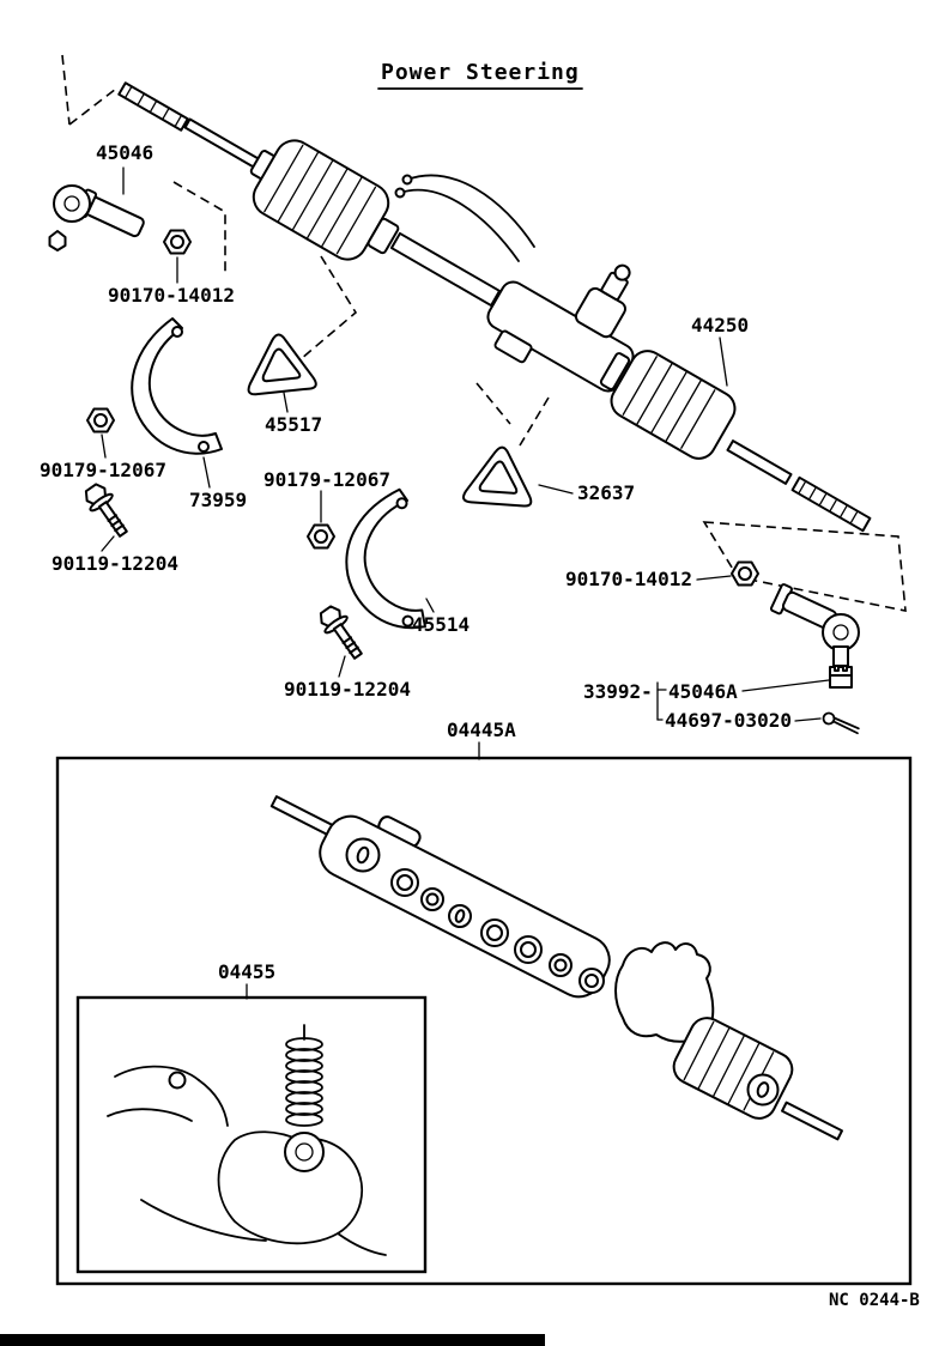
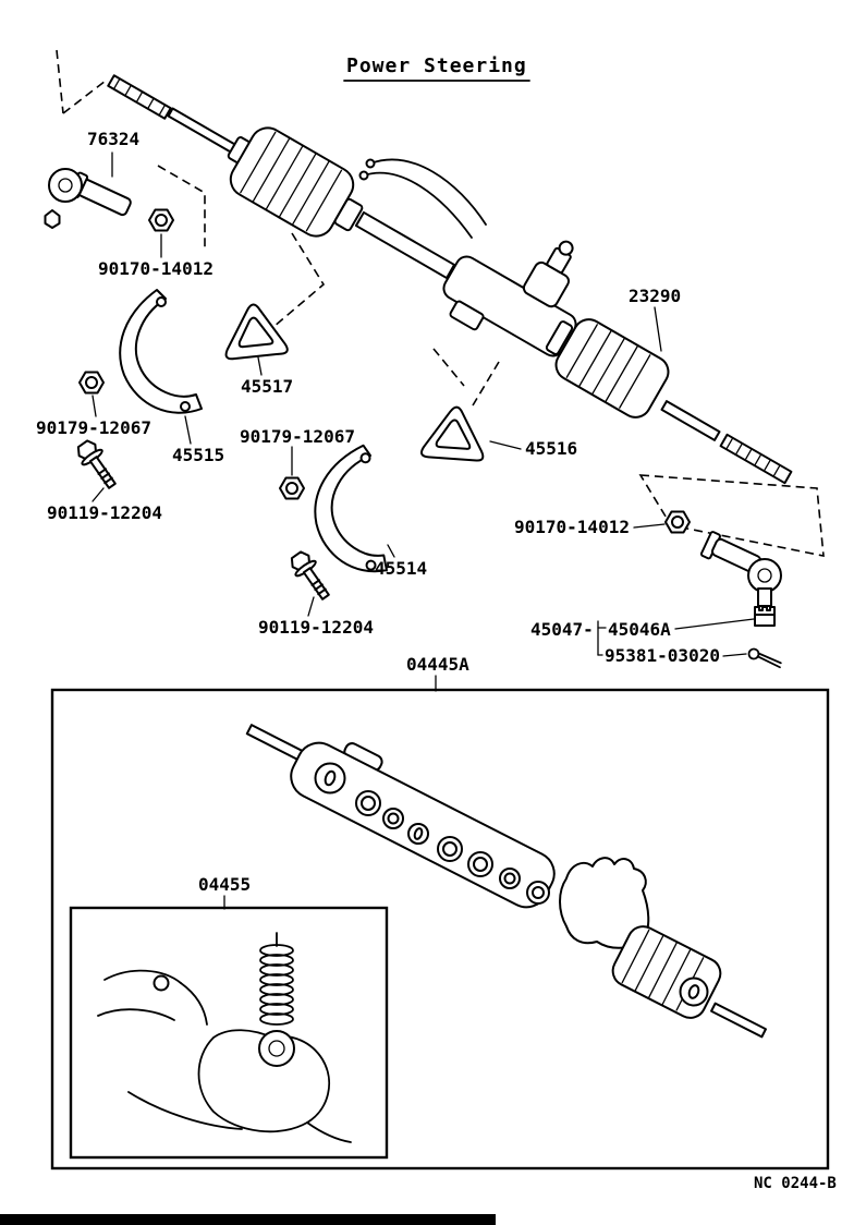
  Power Steering
- 45046
+ 76324
  90170-14012
- 44250
+ 23290
  45517
  90179-12067
- 73959
+ 45515
  90119-12204
  90179-12067
- 32637
+ 45516
  45514
  90119-12204
  90170-14012
- 33992-
+ 45047-
  45046A
- 44697-03020
+ 95381-03020
  04445A
  04455
  NC 0244-B
